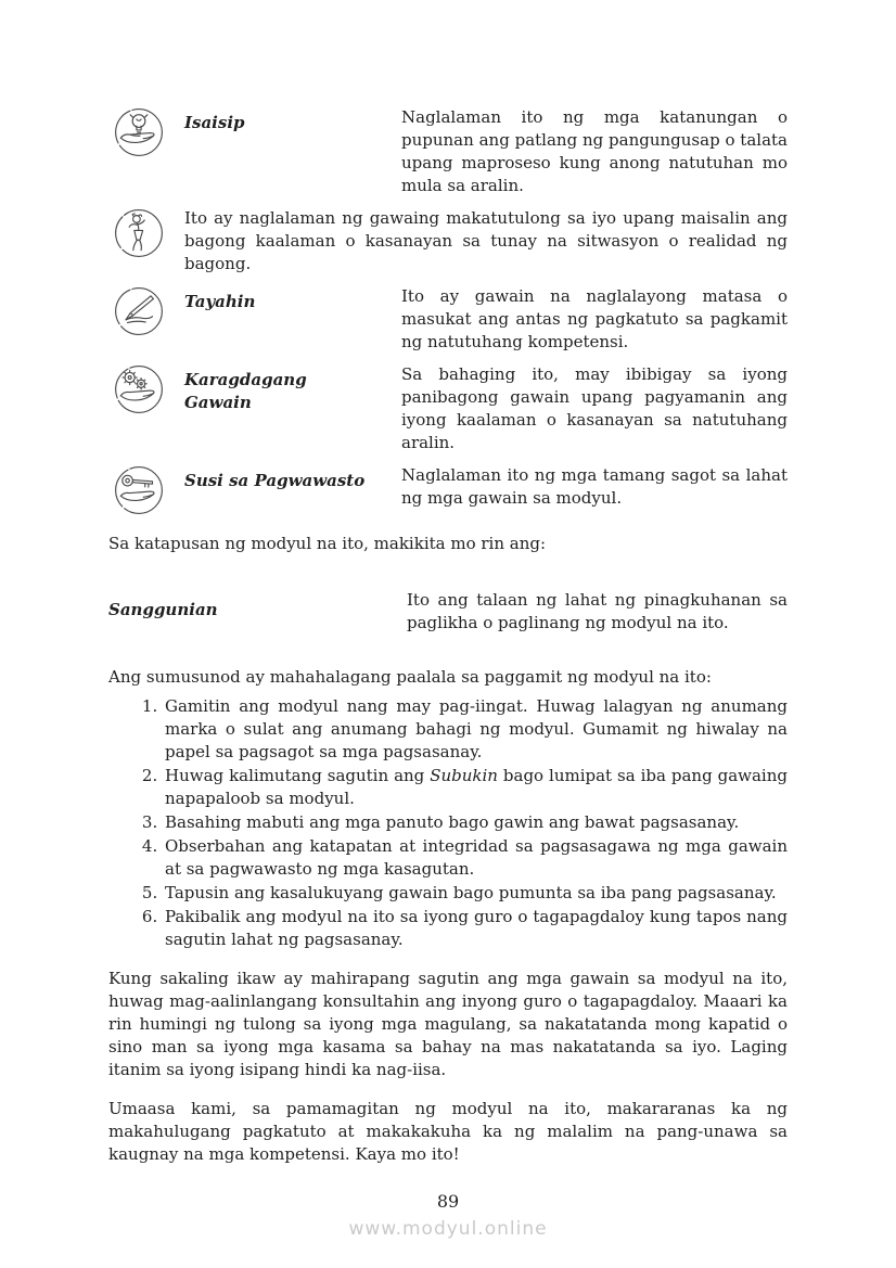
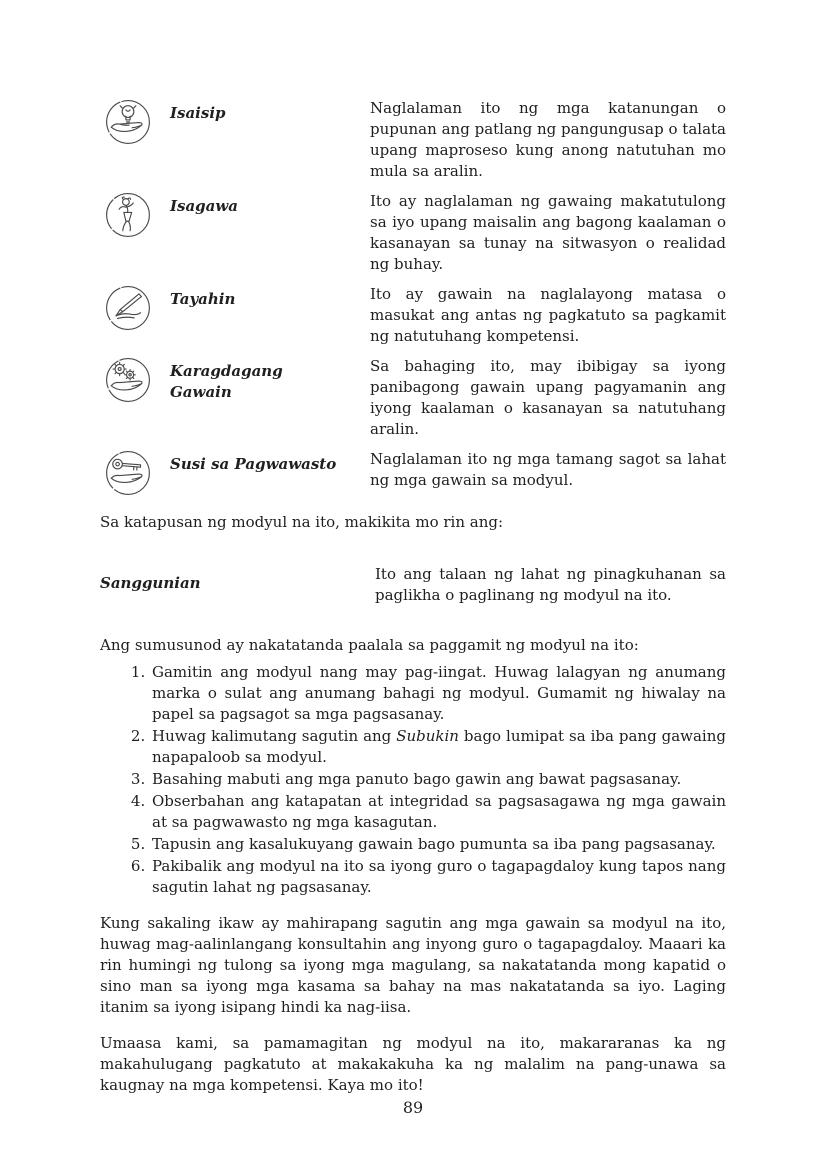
  Isaisip
  Naglalaman ito ng mga katanungan o pupunan ang patlang ng pangungusap o talata upang maproseso kung anong natutuhan mo mula sa aralin.
+ Isagawa
- Ito ay naglalaman ng gawaing makatutulong sa iyo upang maisalin ang bagong kaalaman o kasanayan sa tunay na sitwasyon o realidad ng bagong.
+ Ito ay naglalaman ng gawaing makatutulong sa iyo upang maisalin ang bagong kaalaman o kasanayan sa tunay na sitwasyon o realidad ng buhay.
  Tayahin
  Ito ay gawain na naglalayong matasa o masukat ang antas ng pagkatuto sa pagkamit ng natutuhang kompetensi.
  Karagdagang
  Gawain
  Sa bahaging ito, may ibibigay sa iyong panibagong gawain upang pagyamanin ang iyong kaalaman o kasanayan sa natutuhang aralin.
  Susi sa Pagwawasto
  Naglalaman ito ng mga tamang sagot sa lahat ng mga gawain sa modyul.
  Sa katapusan ng modyul na ito, makikita mo rin ang:
  Sanggunian
  Ito ang talaan ng lahat ng pinagkuhanan sa paglikha o paglinang ng modyul na ito.
- Ang sumusunod ay mahahalagang paalala sa paggamit ng modyul na ito:
+ Ang sumusunod ay nakatatanda paalala sa paggamit ng modyul na ito:
  Gamitin ang modyul nang may pag-iingat. Huwag lalagyan ng anumang marka o sulat ang anumang bahagi ng modyul. Gumamit ng hiwalay na papel sa pagsagot sa mga pagsasanay.
  Huwag kalimutang sagutin ang Subukin bago lumipat sa iba pang gawaing napapaloob sa modyul.
  Basahing mabuti ang mga panuto bago gawin ang bawat pagsasanay.
  Obserbahan ang katapatan at integridad sa pagsasagawa ng mga gawain at sa pagwawasto ng mga kasagutan.
  Tapusin ang kasalukuyang gawain bago pumunta sa iba pang pagsasanay.
  Pakibalik ang modyul na ito sa iyong guro o tagapagdaloy kung tapos nang sagutin lahat ng pagsasanay.
  Kung sakaling ikaw ay mahirapang sagutin ang mga gawain sa modyul na ito, huwag mag-aalinlangang konsultahin ang inyong guro o tagapagdaloy. Maaari ka rin humingi ng tulong sa iyong mga magulang, sa nakatatanda mong kapatid o sino man sa iyong mga kasama sa bahay na mas nakatatanda sa iyo. Laging itanim sa iyong isipang hindi ka nag-iisa.
  Umaasa kami, sa pamamagitan ng modyul na ito, makararanas ka ng makahulugang pagkatuto at makakakuha ka ng malalim na pang-unawa sa kaugnay na mga kompetensi. Kaya mo ito!
  89
- www.modyul.online
